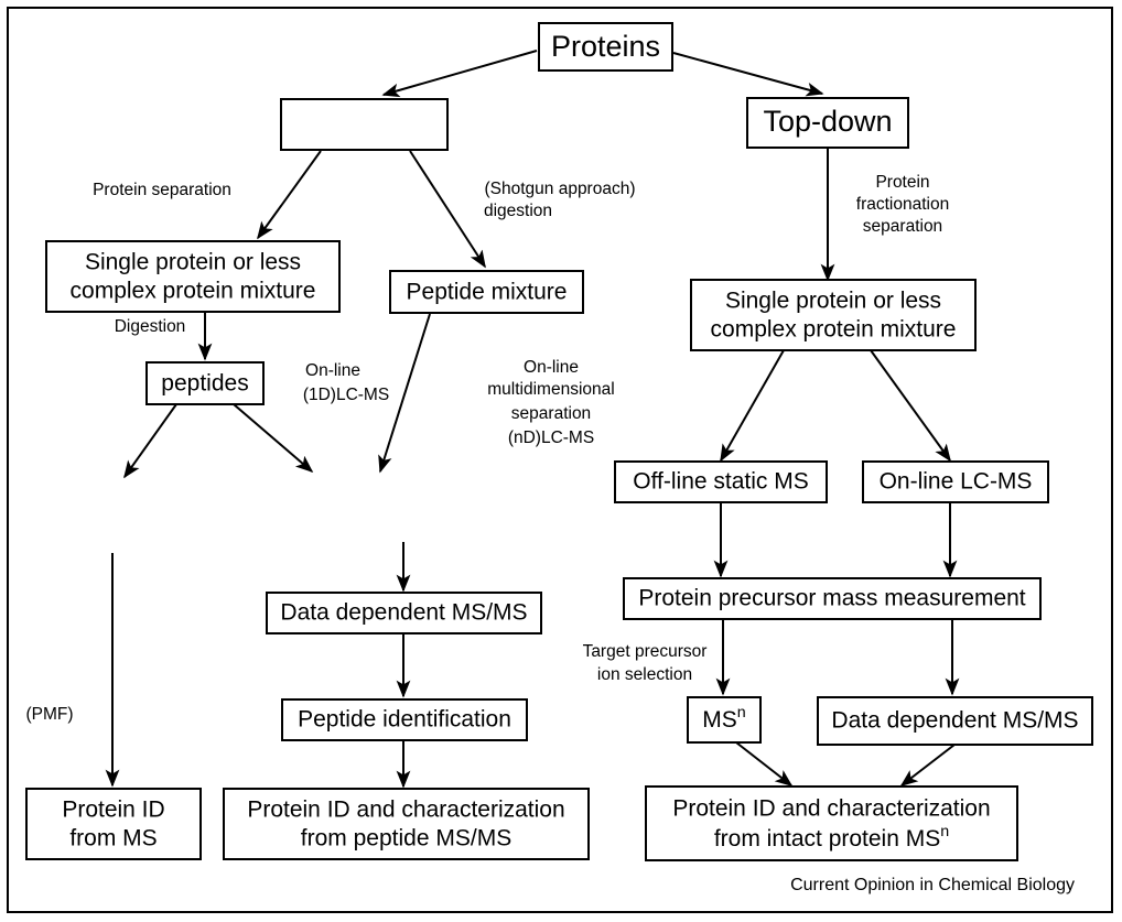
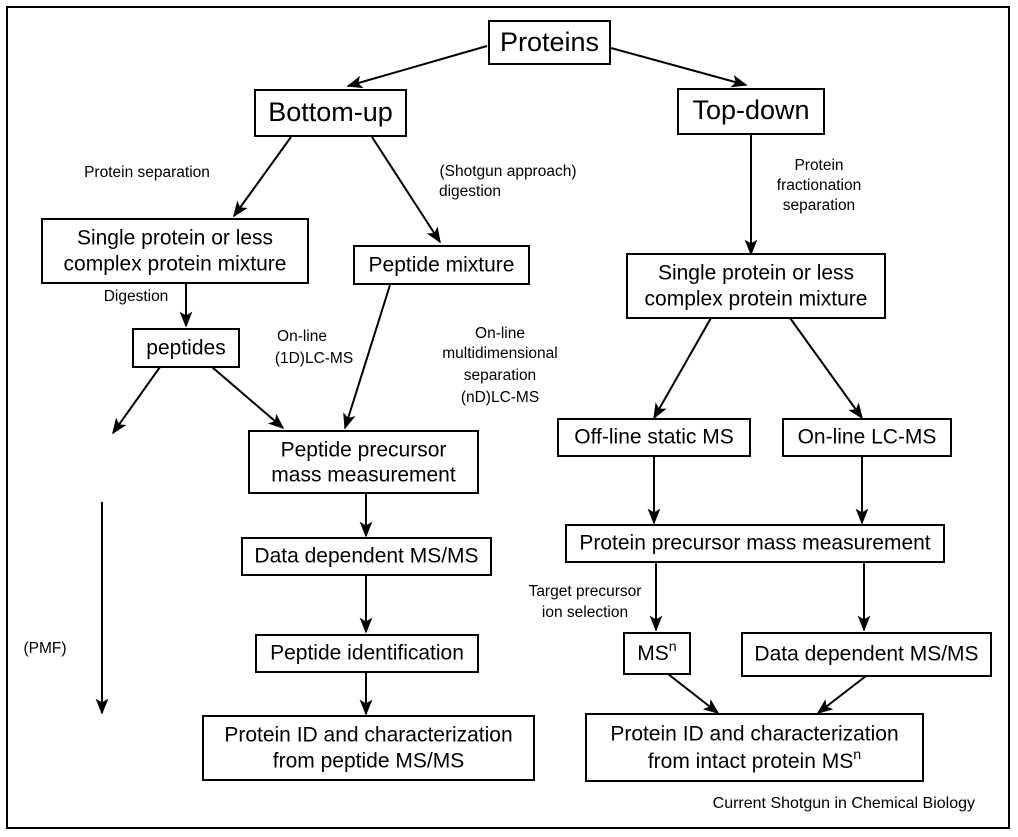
  Protein separation
  (Shotgun approach)
  digestion
  Protein
  fractionation
  separation
  Digestion
  On-line
  (1D)LC-MS
  On-line
  multidimensional
  separation
  (nD)LC-MS
  Target precursor
  ion selection
  (PMF)
  Proteins
+ Bottom-up
  Top-down
  Single protein or less
  complex protein mixture
  Peptide mixture
  Single protein or less
  complex protein mixture
  peptides
  Off-line static MS
  On-line LC-MS
+ Peptide precursor
+ mass measurement
  Protein precursor mass measurement
  Data dependent MS/MS
  Peptide identification
  MSn
  Data dependent MS/MS
- Protein ID
- from MS
  Protein ID and characterization
  from peptide MS/MS
  Protein ID and characterization
  from intact protein MSn
- Current Opinion in Chemical Biology
+ Current Shotgun in Chemical Biology
